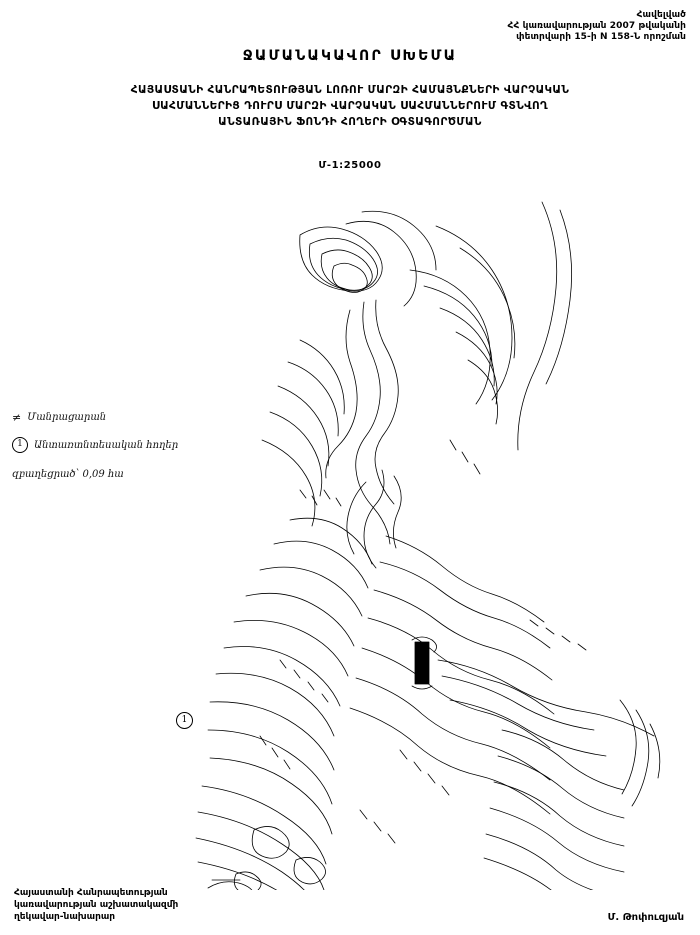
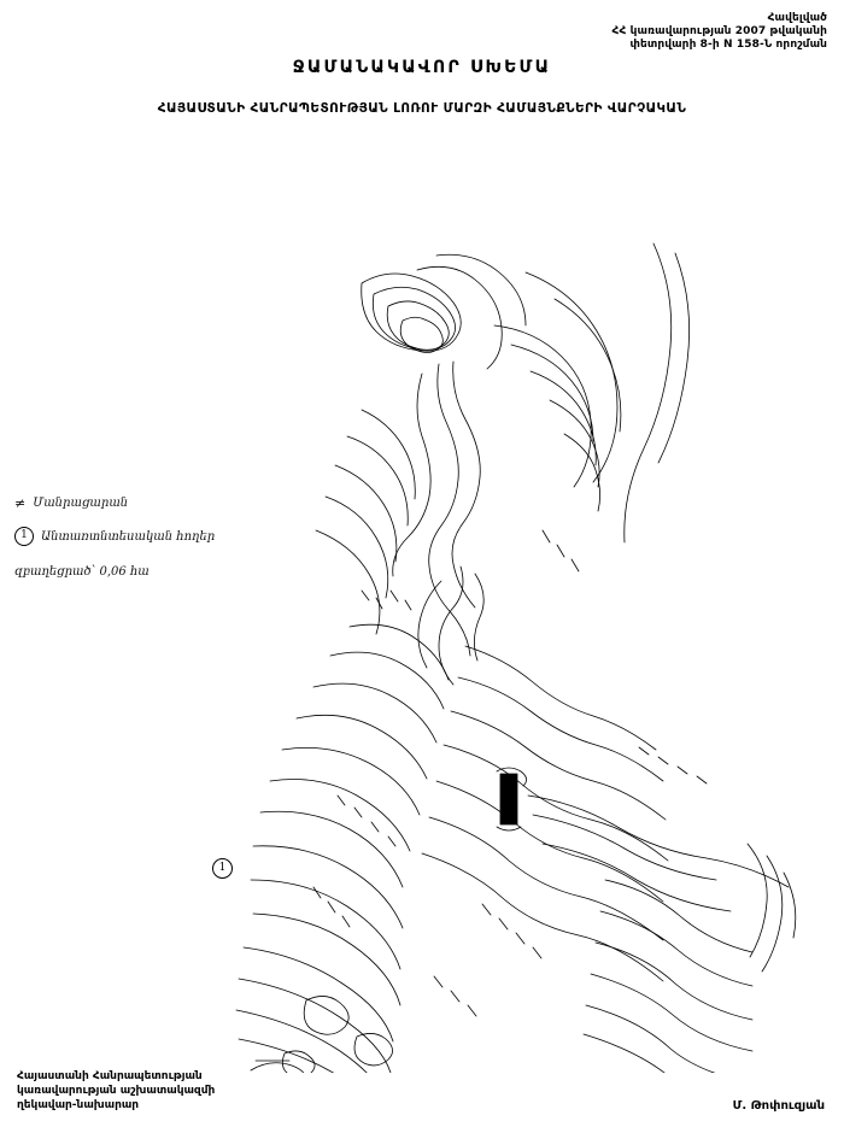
  Հավելված
  ՀՀ կառավարության 2007 թվականի
- փետրվարի 15-ի N 158-Ն որոշման
+ փետրվարի 8-ի N 158-Ն որոշման
  ՋԱՄԱՆԱԿԱՎՈՐ ՍԽԵՄԱ
  ՀԱՅԱՍՏԱՆԻ ՀԱՆՐԱՊԵՏՈՒԹՅԱՆ ԼՈՌՈՒ ՄԱՐԶԻ ՀԱՄԱՅՆՔՆԵՐԻ ՎԱՐՉԱԿԱՆ
- ՍԱՀՄԱՆՆԵՐԻՑ ԴՈՒՐՍ ՄԱՐԶԻ ՎԱՐՉԱԿԱՆ ՍԱՀՄԱՆՆԵՐՈՒՄ ԳՏՆՎՈՂ
- ԱՆՏԱՌԱՅԻՆ ՖՈՆԴԻ ՀՈՂԵՐԻ ՕԳՏԱԳՈՐԾՄԱՆ
- Մ-1:25000
  ≠
  Մանրացարան
  1
  Անտառտնտեսական հողեր
- զբաղեցրած՝ 0,09 հա
+ զբաղեցրած՝ 0,06 հա
  1
  Հայաստանի Հանրապետության
  կառավարության աշխատակազմի
  ղեկավար-նախարար
  Մ. Թոփուզյան
